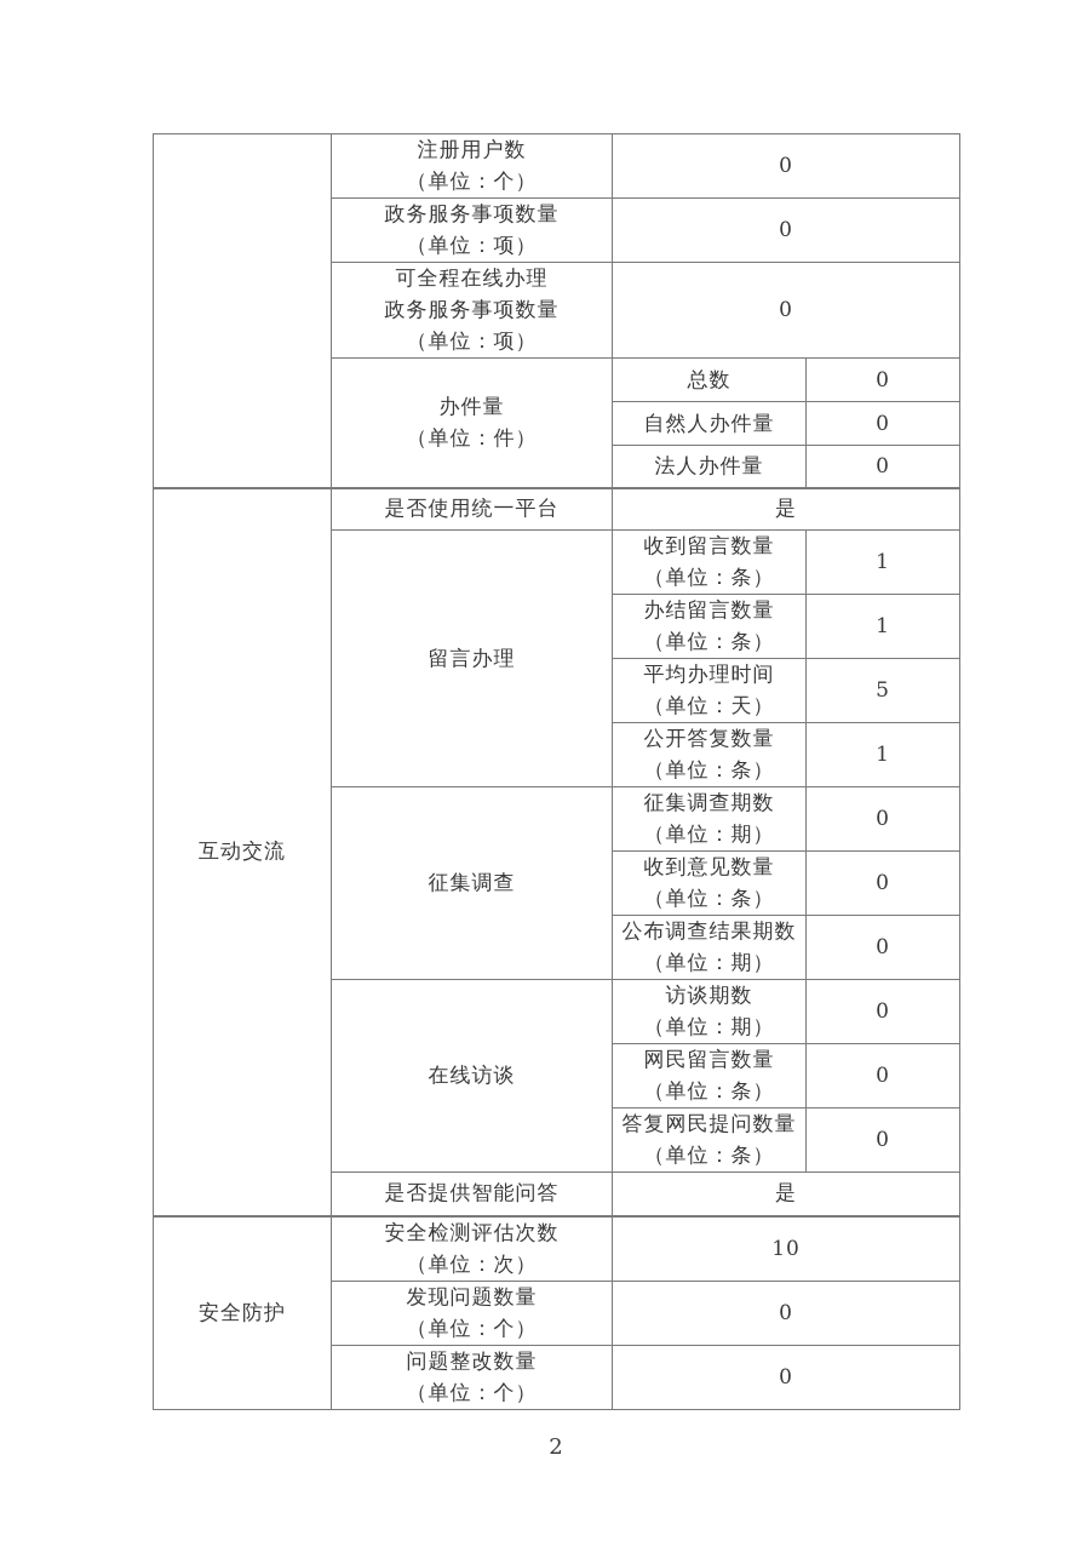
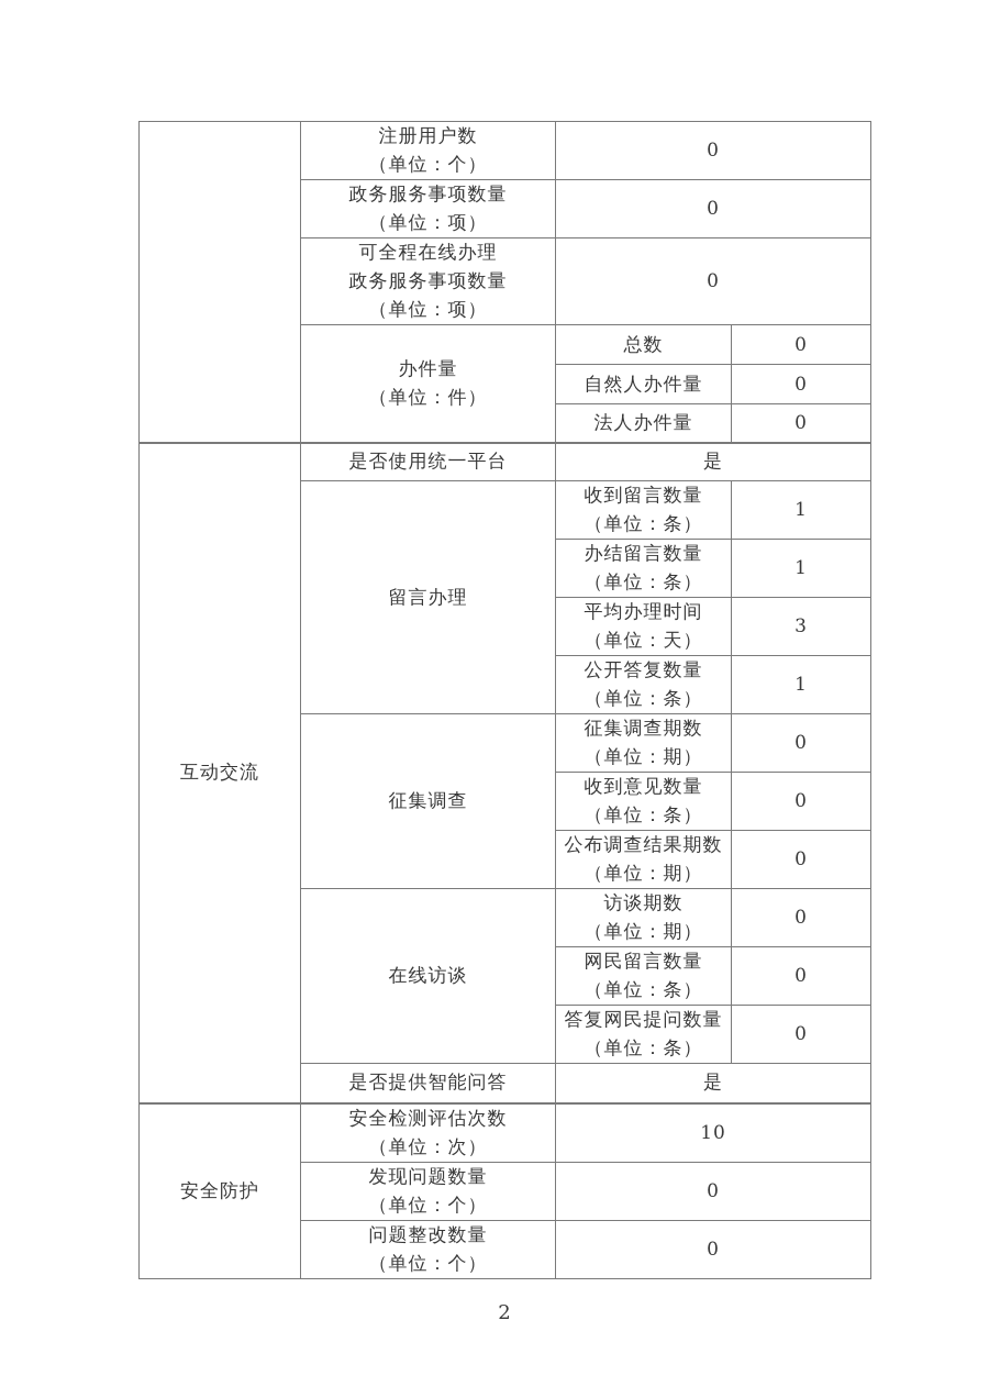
  	注册用户数 （单位：个）	0
  政务服务事项数量 （单位：项）	0
  可全程在线办理 政务服务事项数量 （单位：项）	0
  办件量 （单位：件）	总数	0
  自然人办件量	0
  法人办件量	0
  互动交流	是否使用统一平台	是
  留言办理	收到留言数量 （单位：条）	1
  办结留言数量 （单位：条）	1
- 平均办理时间 （单位：天）	5
+ 平均办理时间 （单位：天）	3
  公开答复数量 （单位：条）	1
  征集调查	征集调查期数 （单位：期）	0
  收到意见数量 （单位：条）	0
  公布调查结果期数 （单位：期）	0
  在线访谈	访谈期数 （单位：期）	0
  网民留言数量 （单位：条）	0
  答复网民提问数量 （单位：条）	0
  是否提供智能问答	是
  安全防护	安全检测评估次数 （单位：次）	10
  发现问题数量 （单位：个）	0
  问题整改数量 （单位：个）	0
  2
